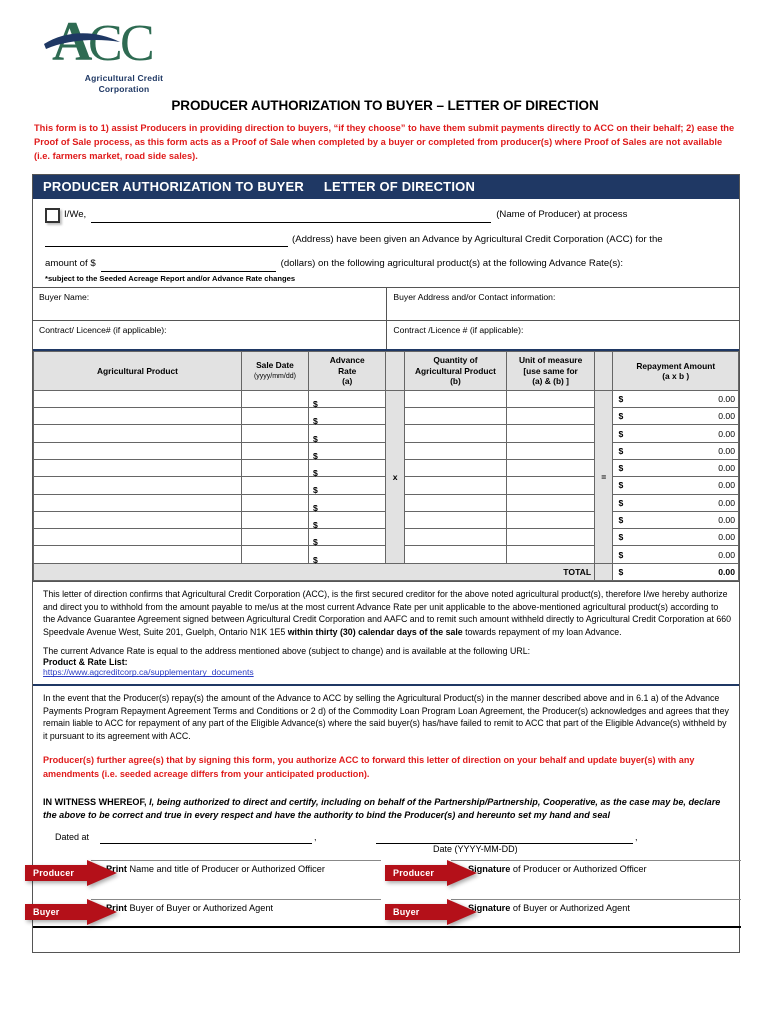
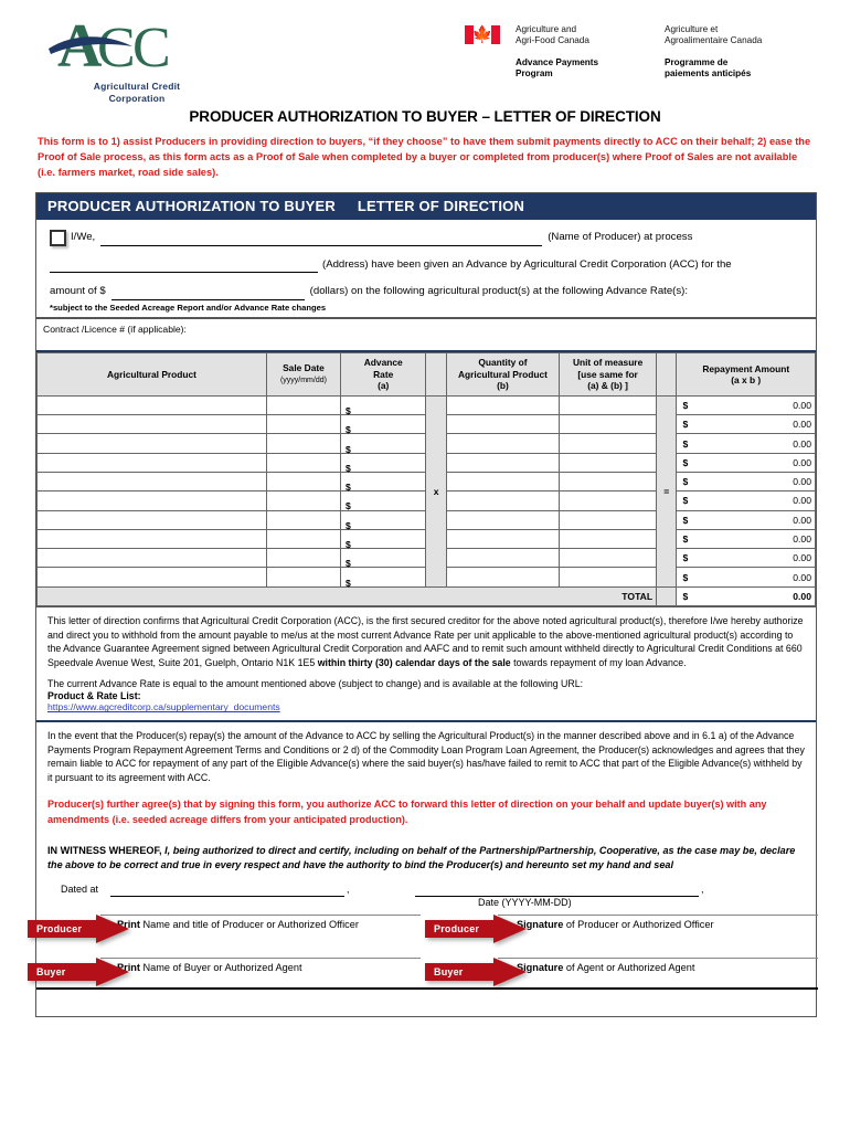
  A
  C
  C
  Agricultural Credit
  Corporation
+ 🍁
+ Agriculture and
+ Agri-Food Canada
+ Advance Payments
+ Program
+ Agriculture et
+ Agroalimentaire Canada
+ Programme de
+ paiements anticipés
  PRODUCER AUTHORIZATION TO BUYER – LETTER OF DIRECTION
  This form is to 1) assist Producers in providing direction to buyers, “if they choose” to have them submit payments directly to ACC on their behalf; 2) ease the Proof of Sale process, as this form acts as a Proof of Sale when completed by a buyer or completed from producer(s) where Proof of Sales are not available (i.e. farmers market, road side sales).
  PRODUCER AUTHORIZATION TO BUYER LETTER OF DIRECTION
  I/We,
  (Name of Producer) at process
  (Address) have been given an Advance by Agricultural Credit Corporation (ACC) for the
  amount of $
  (dollars) on the following agricultural product(s) at the following Advance Rate(s):
  *subject to the Seeded Acreage Report and/or Advance Rate changes
- Buyer Name:
- Buyer Address and/or Contact information:
- Contract/ Licence# (if applicable):
  Contract /Licence # (if applicable):
  Agricultural Product	Sale Date	Advance Rate (a)		Quantity of Agricultural Product (b)	Unit of measure [use same for (a) & (b) ]		Repayment Amount (a x b )
  		$	x			=	$ 0.00
  		$			$ 0.00
  		$			$ 0.00
  		$			$ 0.00
  		$			$ 0.00
  		$			$ 0.00
  		$			$ 0.00
  		$			$ 0.00
  		$			$ 0.00
  		$			$ 0.00
  TOTAL		$ 0.00
- This letter of direction confirms that Agricultural Credit Corporation (ACC), is the first secured creditor for the above noted agricultural product(s), therefore I/we hereby authorize and direct you to withhold from the amount payable to me/us at the most current Advance Rate per unit applicable to the above-mentioned agricultural product(s) according to the Advance Guarantee Agreement signed between Agricultural Credit Corporation and AAFC and to remit such amount withheld directly to Agricultural Credit Corporation at 660 Speedvale Avenue West, Suite 201, Guelph, Ontario N1K 1E5 within thirty (30) calendar days of the sale towards repayment of my loan Advance.
+ This letter of direction confirms that Agricultural Credit Corporation (ACC), is the first secured creditor for the above noted agricultural product(s), therefore I/we hereby authorize and direct you to withhold from the amount payable to me/us at the most current Advance Rate per unit applicable to the above-mentioned agricultural product(s) according to the Advance Guarantee Agreement signed between Agricultural Credit Corporation and AAFC and to remit such amount withheld directly to Agricultural Credit Conditions at 660 Speedvale Avenue West, Suite 201, Guelph, Ontario N1K 1E5 within thirty (30) calendar days of the sale towards repayment of my loan Advance.
- The current Advance Rate is equal to the address mentioned above (subject to change) and is available at the following URL:
+ The current Advance Rate is equal to the amount mentioned above (subject to change) and is available at the following URL:
  Product & Rate List:
  https://www.agcreditcorp.ca/supplementary_documents
  In the event that the Producer(s) repay(s) the amount of the Advance to ACC by selling the Agricultural Product(s) in the manner described above and in 6.1 a) of the Advance Payments Program Repayment Agreement Terms and Conditions or 2 d) of the Commodity Loan Program Loan Agreement, the Producer(s) acknowledges and agrees that they remain liable to ACC for repayment of any part of the Eligible Advance(s) where the said buyer(s) has/have failed to remit to ACC that part of the Eligible Advance(s) withheld by it pursuant to its agreement with ACC.
  Producer(s) further agree(s) that by signing this form, you authorize ACC to forward this letter of direction on your behalf and update buyer(s) with any amendments (i.e. seeded acreage differs from your anticipated production).
  IN WITNESS WHEREOF, I, being authorized to direct and certify, including on behalf of the Partnership/Partnership, Cooperative, as the case may be, declare the above to be correct and true in every respect and have the authority to bind the Producer(s) and hereunto set my hand and seal
  Dated at
  ,
  ,
  Date (YYYY-MM-DD)
  Print Name and title of Producer or Authorized Officer
  Producer
  Signature of Producer or Authorized Officer
  Producer
- Print Buyer of Buyer or Authorized Agent
+ Print Name of Buyer or Authorized Agent
  Buyer
- Signature of Buyer or Authorized Agent
+ Signature of Agent or Authorized Agent
  Buyer
